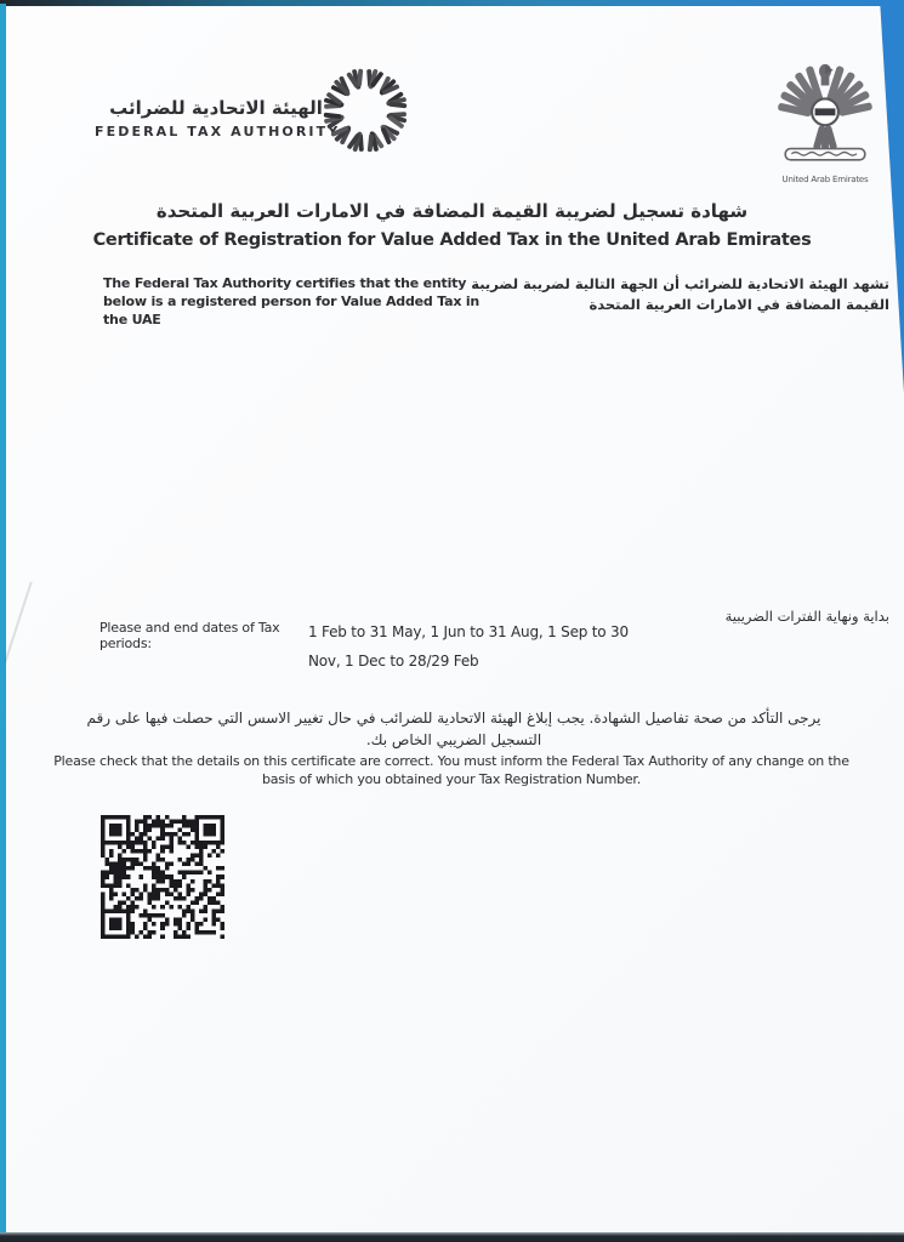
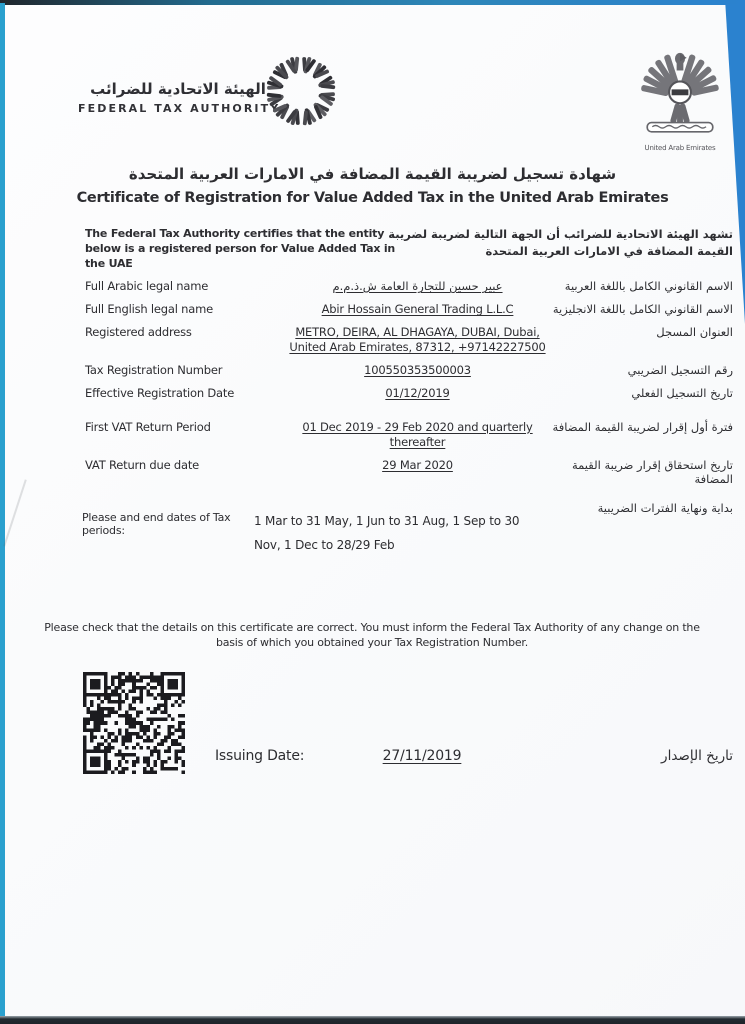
  الهيئة الاتحادية للضرائب
  FEDERAL TAX AUTHORIT
  United Arab Emirates
  شهادة تسجيل لضريبة القيمة المضافة في الامارات العربية المتحدة
  Certificate of Registration for Value Added Tax in the United Arab Emirates
  The Federal Tax Authority certifies that the entity below is a registered person for Value Added Tax in the UAE
  تشهد الهيئة الاتحادية للضرائب أن الجهة التالية لضريبة لضريبة القيمة المضافة في الامارات العربية المتحدة
+ Full Arabic legal name
+ عبير حسين للتجارة العامة ش.ذ.م.م
+ الاسم القانوني الكامل باللغة العربية
+ Full English legal name
+ Abir Hossain General Trading L.L.C
+ الاسم القانوني الكامل باللغة الانجليزية
+ Registered address
+ METRO, DEIRA, AL DHAGAYA, DUBAI, Dubai, United Arab Emirates, 87312, +97142227500
+ العنوان المسجل
+ Tax Registration Number
+ 100550353500003
+ رقم التسجيل الضريبي
+ Effective Registration Date
+ 01/12/2019
+ تاريخ التسجيل الفعلي
+ First VAT Return Period
+ 01 Dec 2019 - 29 Feb 2020 and quarterly thereafter
+ فترة أول إقرار لضريبة القيمة المضافة
+ VAT Return due date
+ 29 Mar 2020
+ تاريخ استحقاق إقرار ضريبة القيمة المضافة
  Please and end dates of Tax periods:
- 1 Feb to 31 May, 1 Jun to 31 Aug, 1 Sep to 30 Nov, 1 Dec to 28/29 Feb
+ 1 Mar to 31 May, 1 Jun to 31 Aug, 1 Sep to 30 Nov, 1 Dec to 28/29 Feb
  بداية ونهاية الفترات الضريبية
- يرجى التأكد من صحة تفاصيل الشهادة. يجب إبلاغ الهيئة الاتحادية للضرائب في حال تغيير الاسس التي حصلت فيها على رقم التسجيل الضريبي الخاص بك.
  Please check that the details on this certificate are correct. You must inform the Federal Tax Authority of any change on the basis of which you obtained your Tax Registration Number.
+ Issuing Date:
+ 27/11/2019
+ تاريخ الإصدار
